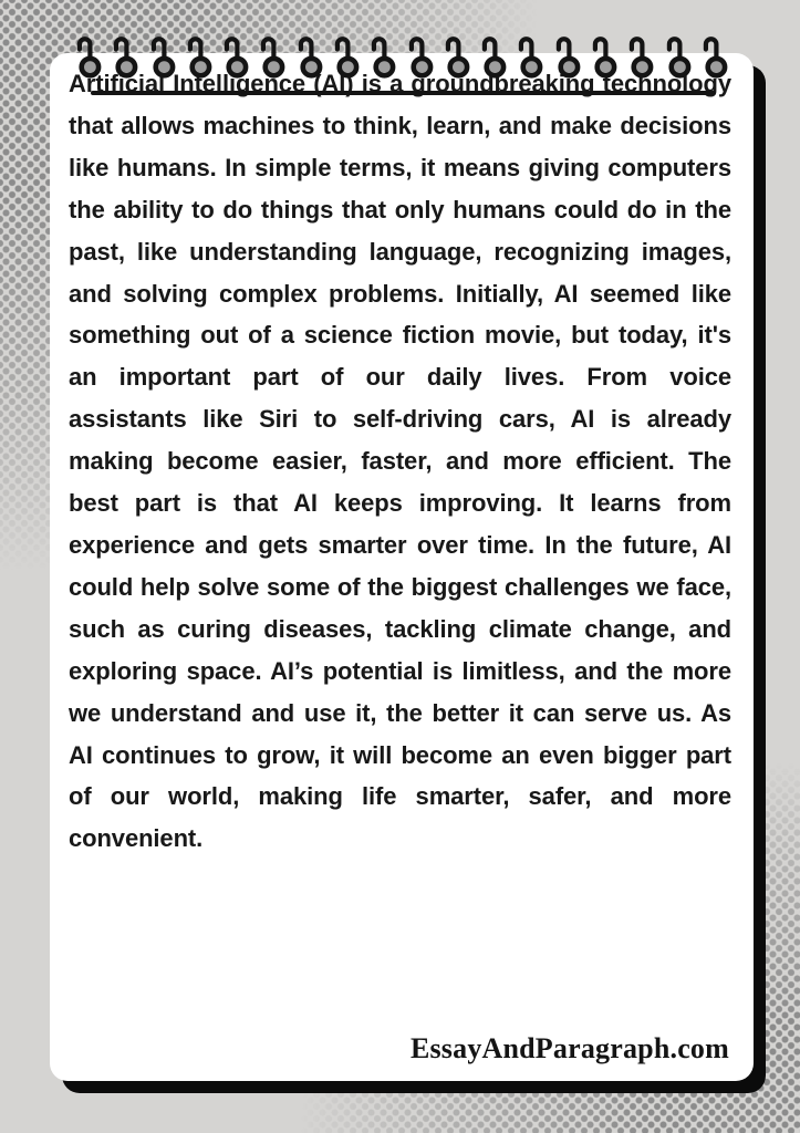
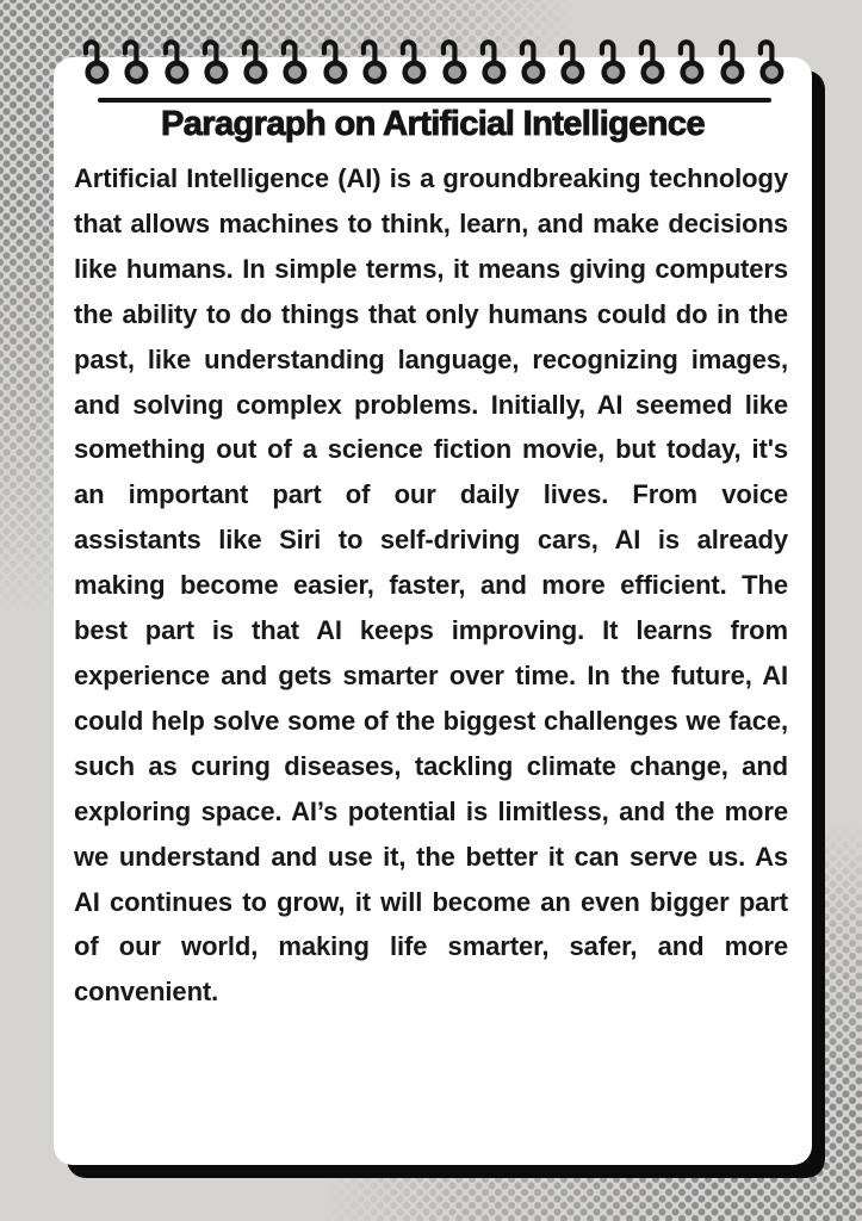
+ Paragraph on Artificial Intelligence
  Artificial Intelligence (AI) is a groundbreaking technology that allows machines to think, learn, and make decisions like humans. In simple terms, it means giving computers the ability to do things that only humans could do in the past, like understanding language, recognizing images, and solving complex problems. Initially, AI seemed like something out of a science fiction movie, but today, it's an important part of our daily lives. From voice assistants like Siri to self-driving cars, AI is already making become easier, faster, and more efficient. The best part is that AI keeps improving. It learns from experience and gets smarter over time. In the future, AI could help solve some of the biggest challenges we face, such as curing diseases, tackling climate change, and exploring space. AI’s potential is limitless, and the more we understand and use it, the better it can serve us. As AI continues to grow, it will become an even bigger part of our world, making life smarter, safer, and more convenient.
- EssayAndParagraph.com
